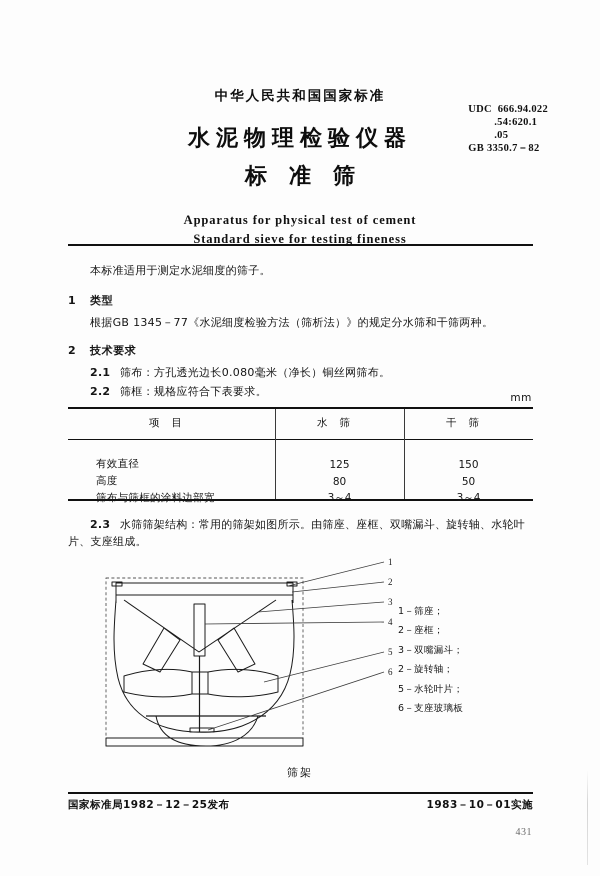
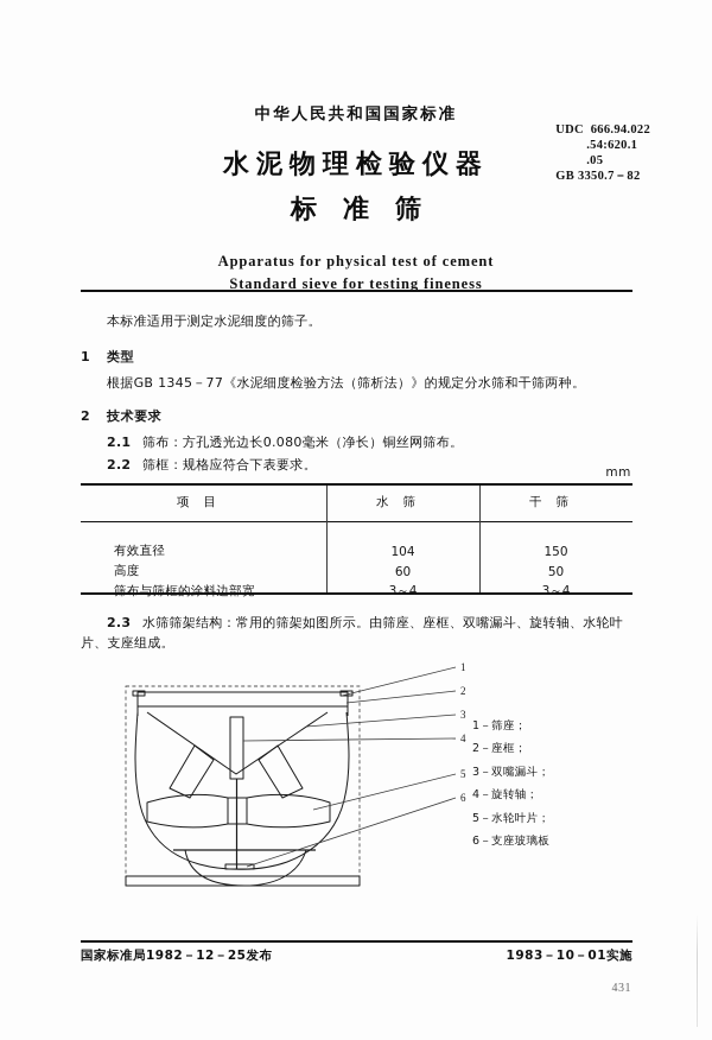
  中华人民共和国国家标准
  水泥物理检验仪器
  标准筛
  Apparatus for physical test of cement
  Standard sieve for testing fineness
  UDC 666.94.022
  .54:620.1
  .05
  GB 3350.7－82
  本标准适用于测定水泥细度的筛子。
  1 类型
  根据GB 1345－77《水泥细度检验方法（筛析法）》的规定分水筛和干筛两种。
  2 技术要求
  2.1 筛布：方孔透光边长0.080毫米（净长）铜丝网筛布。
  2.2 筛框：规格应符合下表要求。
  mm
  项目	水筛	干筛
- 有效直径	125	150
+ 有效直径	104	150
- 高度	80	50
+ 高度	60	50
  筛布与筛框的涂料边部宽	3～4	3～4
  2.3 水筛筛架结构：常用的筛架如图所示。由筛座、座框、双嘴漏斗、旋转轴、水轮叶片、支座组成。
  1
  2
  3
  4
  5
  6
  1－筛座；
  2－座框；
  3－双嘴漏斗；
- 2－旋转轴；
+ 4－旋转轴；
  5－水轮叶片；
  6－支座玻璃板
- 筛架
  国家标准局1982－12－25发布
  1983－10－01实施
  431
